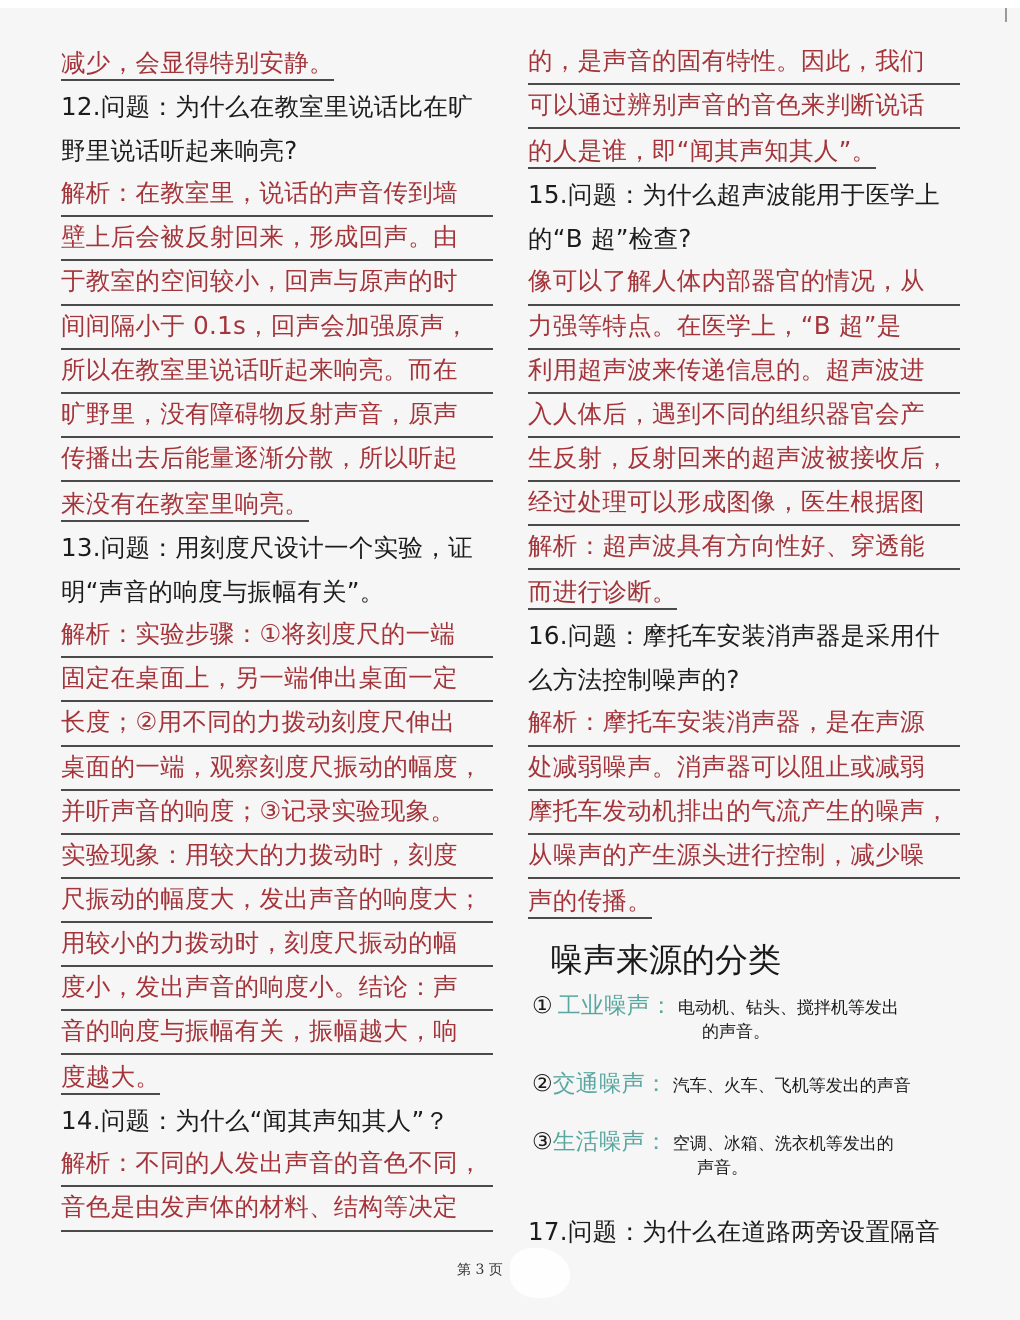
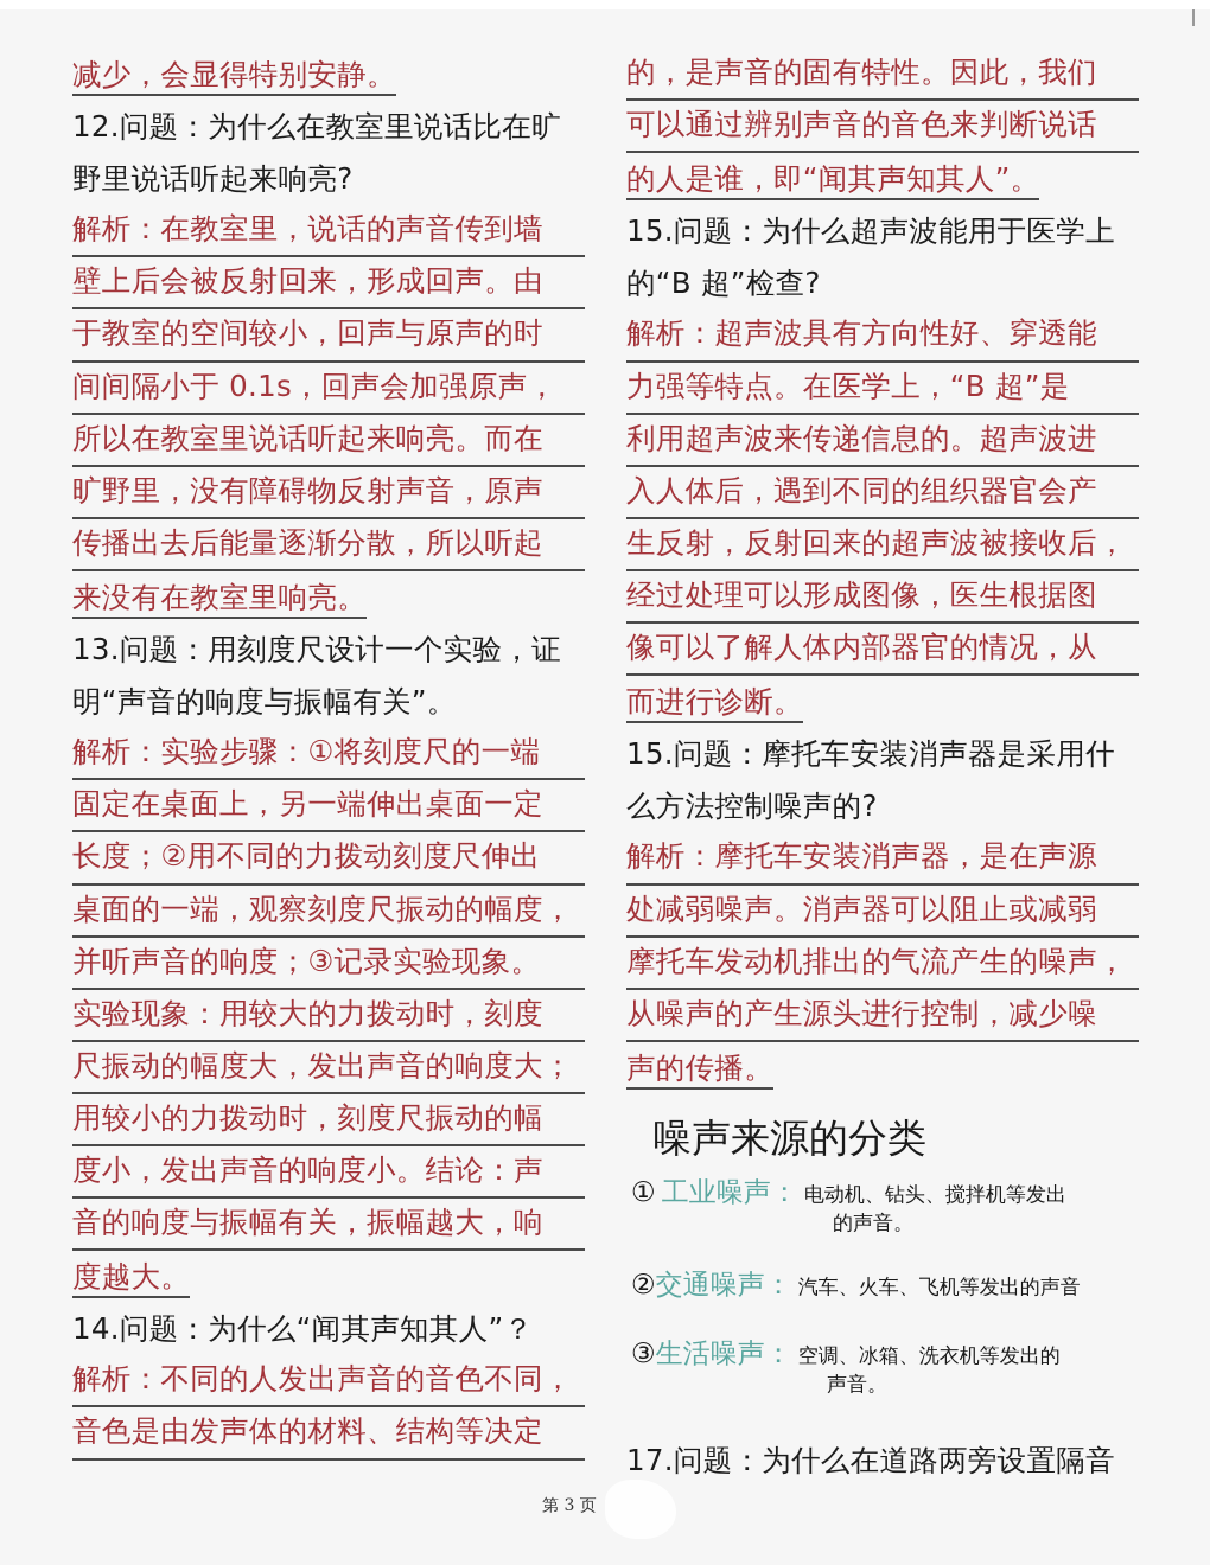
  减少，会显得特别安静。
  12.问题：为什么在教室里说话比在旷
  野里说话听起来响亮?
  解析：在教室里，说话的声音传到墙
  壁上后会被反射回来，形成回声。由
  于教室的空间较小，回声与原声的时
  间间隔小于 0.1s，回声会加强原声，
  所以在教室里说话听起来响亮。而在
  旷野里，没有障碍物反射声音，原声
  传播出去后能量逐渐分散，所以听起
  来没有在教室里响亮。
  13.问题：用刻度尺设计一个实验，证
  明“声音的响度与振幅有关”。
  解析：实验步骤：①将刻度尺的一端
  固定在桌面上，另一端伸出桌面一定
  长度；②用不同的力拨动刻度尺伸出
  桌面的一端，观察刻度尺振动的幅度，
  并听声音的响度；③记录实验现象。
  实验现象：用较大的力拨动时，刻度
  尺振动的幅度大，发出声音的响度大；
  用较小的力拨动时，刻度尺振动的幅
  度小，发出声音的响度小。结论：声
  音的响度与振幅有关，振幅越大，响
  度越大。
  14.问题：为什么“闻其声知其人”？
  解析：不同的人发出声音的音色不同，
  音色是由发声体的材料、结构等决定
  的，是声音的固有特性。因此，我们
  可以通过辨别声音的音色来判断说话
  的人是谁，即“闻其声知其人”。
  15.问题：为什么超声波能用于医学上
  的“B 超”检查?
- 像可以了解人体内部器官的情况，从
+ 解析：超声波具有方向性好、穿透能
  力强等特点。在医学上，“B 超”是
  利用超声波来传递信息的。超声波进
  入人体后，遇到不同的组织器官会产
  生反射，反射回来的超声波被接收后，
  经过处理可以形成图像，医生根据图
- 解析：超声波具有方向性好、穿透能
+ 像可以了解人体内部器官的情况，从
  而进行诊断。
- 16.问题：摩托车安装消声器是采用什
+ 15.问题：摩托车安装消声器是采用什
  么方法控制噪声的?
  解析：摩托车安装消声器，是在声源
  处减弱噪声。消声器可以阻止或减弱
  摩托车发动机排出的气流产生的噪声，
  从噪声的产生源头进行控制，减少噪
  声的传播。
  噪声来源的分类
  ① 工业噪声： 电动机、钻头、搅拌机等发出
  的声音。
  ②交通噪声： 汽车、火车、飞机等发出的声音
  ③生活噪声： 空调、冰箱、洗衣机等发出的
  声音。
  17.问题：为什么在道路两旁设置隔音
  第 3 页
